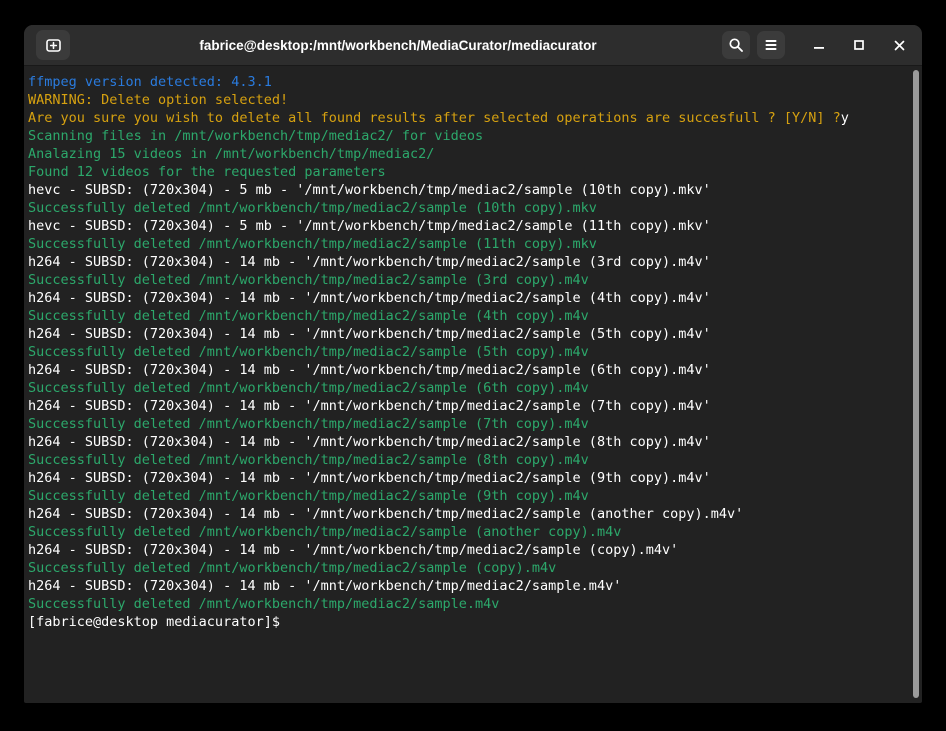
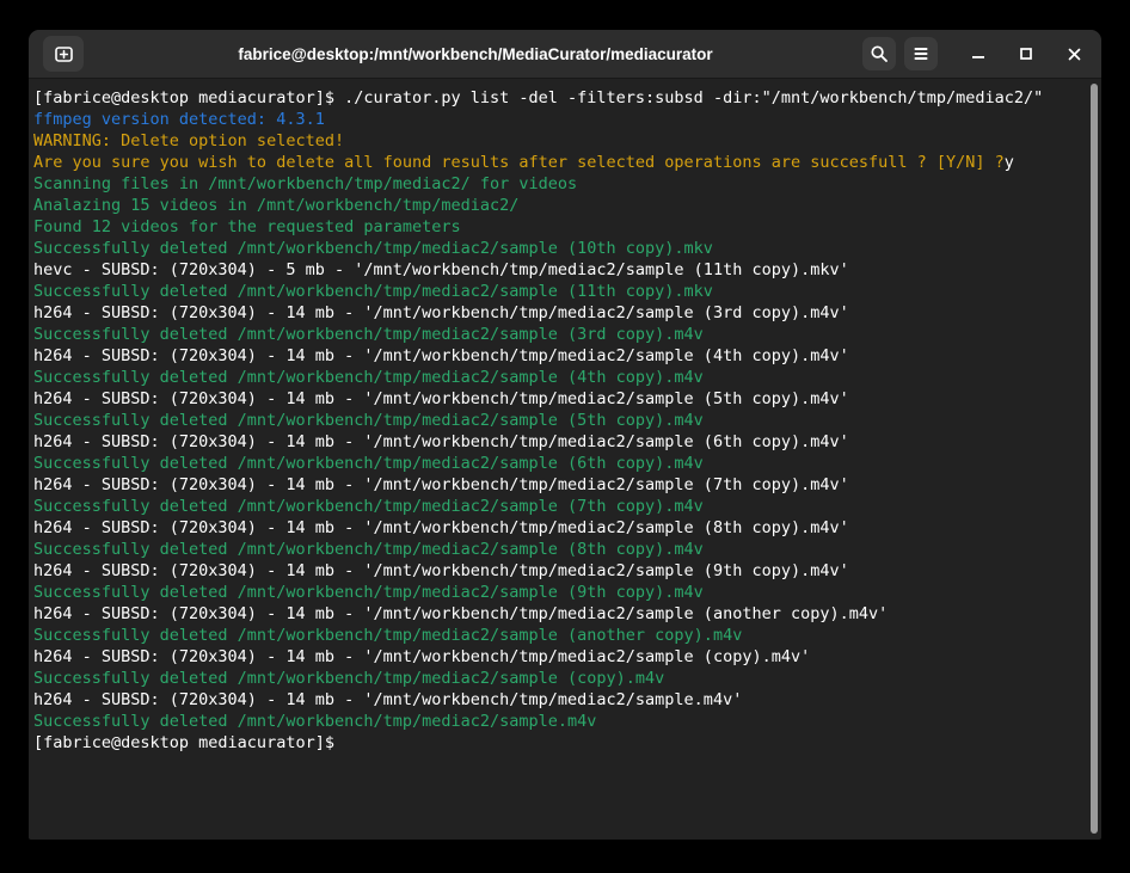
  fabrice@desktop:/mnt/workbench/MediaCurator/mediacurator
+ [fabrice@desktop mediacurator]$ ./curator.py list -del -filters:subsd -dir:"/mnt/workbench/tmp/mediac2/"
  ffmpeg version detected: 4.3.1
  WARNING: Delete option selected!
  Are you sure you wish to delete all found results after selected operations are succesfull ? [Y/N] ?y
  Scanning files in /mnt/workbench/tmp/mediac2/ for videos
  Analazing 15 videos in /mnt/workbench/tmp/mediac2/
  Found 12 videos for the requested parameters
- hevc - SUBSD: (720x304) - 5 mb - '/mnt/workbench/tmp/mediac2/sample (10th copy).mkv'
  Successfully deleted /mnt/workbench/tmp/mediac2/sample (10th copy).mkv
  hevc - SUBSD: (720x304) - 5 mb - '/mnt/workbench/tmp/mediac2/sample (11th copy).mkv'
  Successfully deleted /mnt/workbench/tmp/mediac2/sample (11th copy).mkv
  h264 - SUBSD: (720x304) - 14 mb - '/mnt/workbench/tmp/mediac2/sample (3rd copy).m4v'
  Successfully deleted /mnt/workbench/tmp/mediac2/sample (3rd copy).m4v
  h264 - SUBSD: (720x304) - 14 mb - '/mnt/workbench/tmp/mediac2/sample (4th copy).m4v'
  Successfully deleted /mnt/workbench/tmp/mediac2/sample (4th copy).m4v
  h264 - SUBSD: (720x304) - 14 mb - '/mnt/workbench/tmp/mediac2/sample (5th copy).m4v'
  Successfully deleted /mnt/workbench/tmp/mediac2/sample (5th copy).m4v
  h264 - SUBSD: (720x304) - 14 mb - '/mnt/workbench/tmp/mediac2/sample (6th copy).m4v'
  Successfully deleted /mnt/workbench/tmp/mediac2/sample (6th copy).m4v
  h264 - SUBSD: (720x304) - 14 mb - '/mnt/workbench/tmp/mediac2/sample (7th copy).m4v'
  Successfully deleted /mnt/workbench/tmp/mediac2/sample (7th copy).m4v
  h264 - SUBSD: (720x304) - 14 mb - '/mnt/workbench/tmp/mediac2/sample (8th copy).m4v'
  Successfully deleted /mnt/workbench/tmp/mediac2/sample (8th copy).m4v
  h264 - SUBSD: (720x304) - 14 mb - '/mnt/workbench/tmp/mediac2/sample (9th copy).m4v'
  Successfully deleted /mnt/workbench/tmp/mediac2/sample (9th copy).m4v
  h264 - SUBSD: (720x304) - 14 mb - '/mnt/workbench/tmp/mediac2/sample (another copy).m4v'
  Successfully deleted /mnt/workbench/tmp/mediac2/sample (another copy).m4v
  h264 - SUBSD: (720x304) - 14 mb - '/mnt/workbench/tmp/mediac2/sample (copy).m4v'
  Successfully deleted /mnt/workbench/tmp/mediac2/sample (copy).m4v
  h264 - SUBSD: (720x304) - 14 mb - '/mnt/workbench/tmp/mediac2/sample.m4v'
  Successfully deleted /mnt/workbench/tmp/mediac2/sample.m4v
  [fabrice@desktop mediacurator]$
